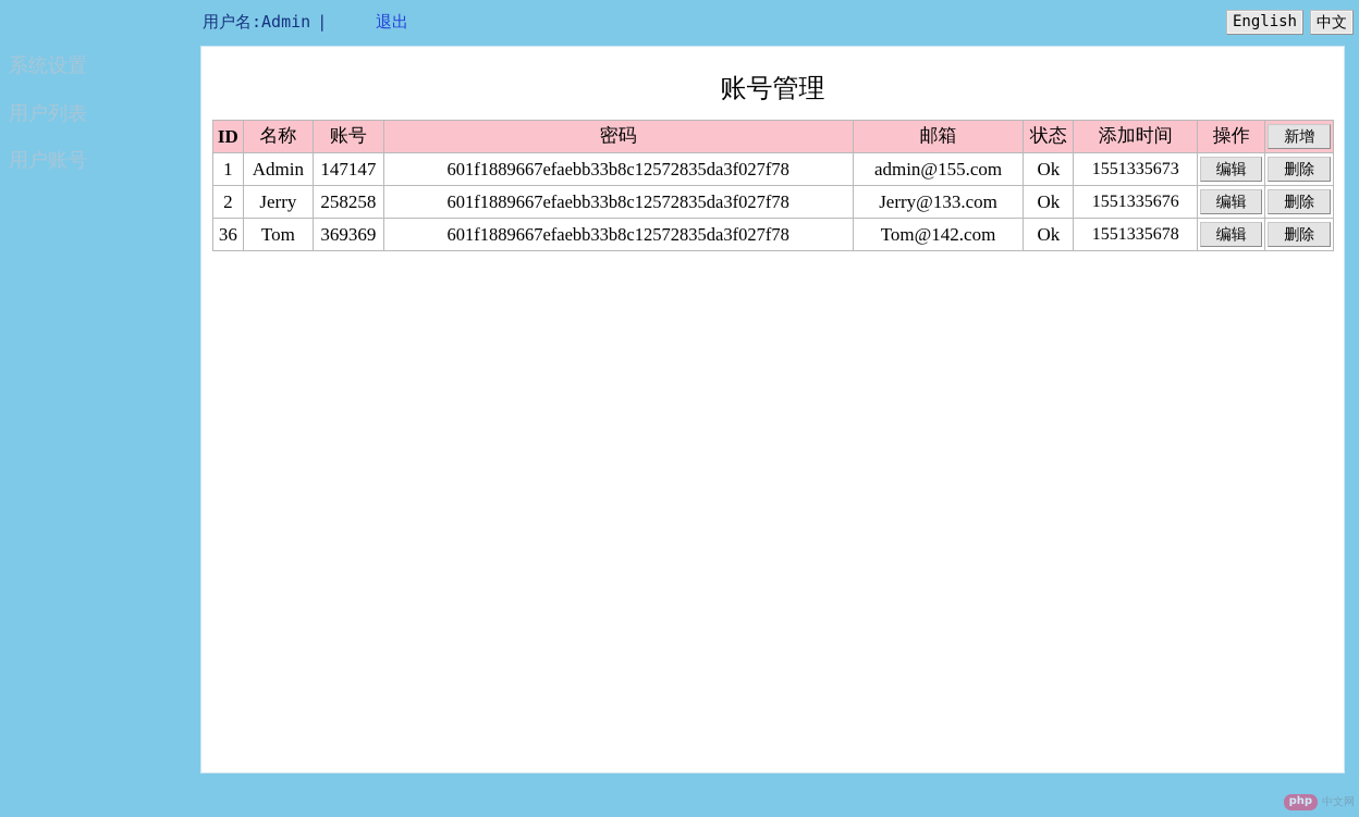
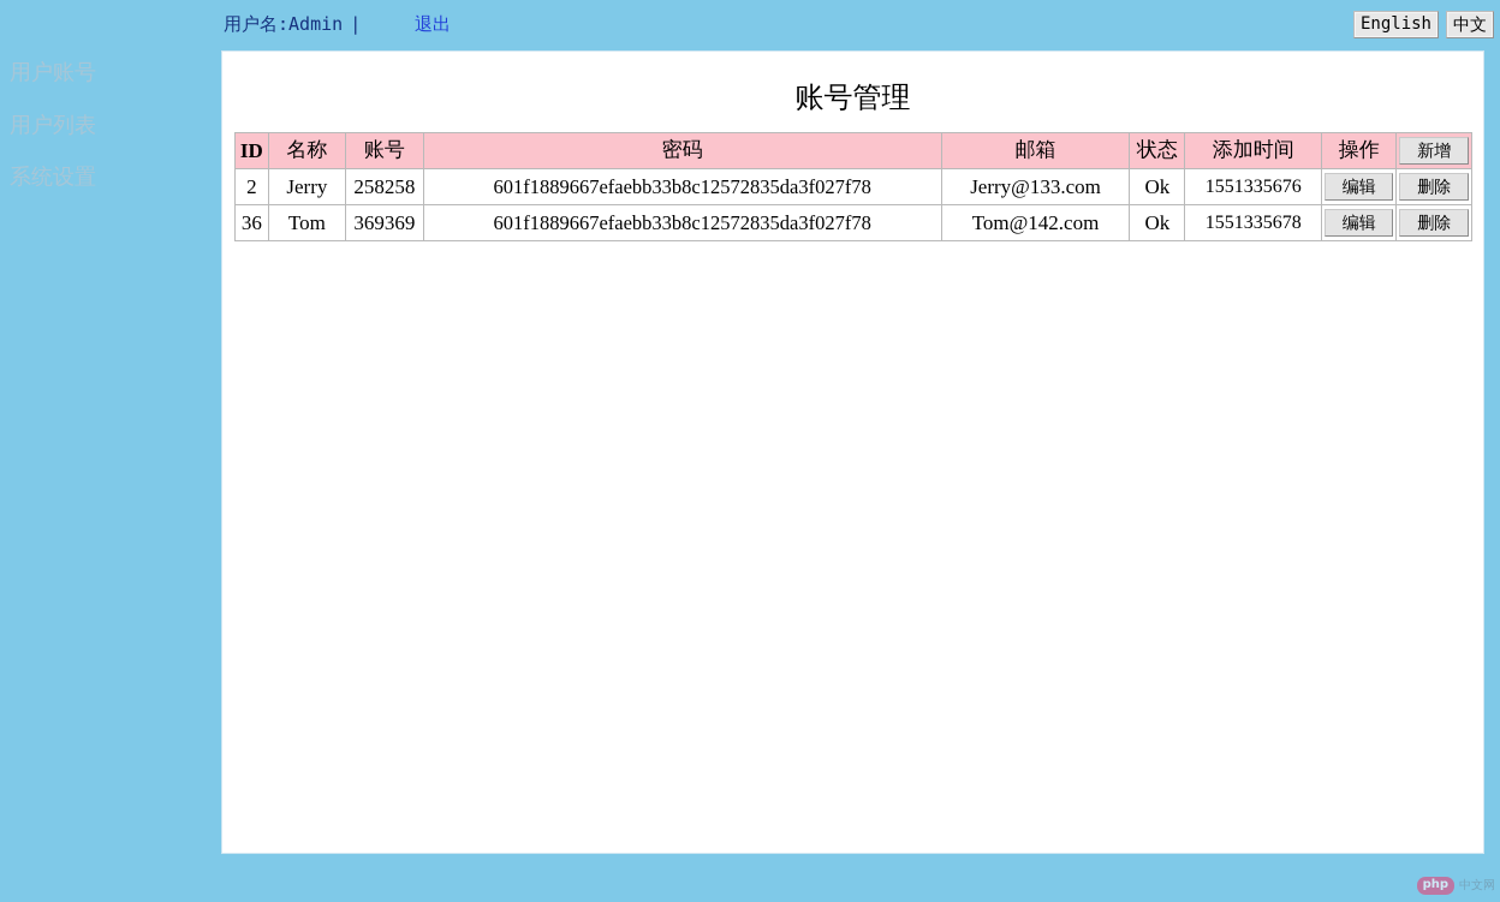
  用户名:Admin |
  退出
  English 中文
- 系统设置
+ 用户账号
  用户列表
- 用户账号
+ 系统设置
  账号管理
  ID	名称	账号	密码	邮箱	状态	添加时间	操作	新增
- 1	Admin	147147	601f1889667efaebb33b8c12572835da3f027f78	admin@155.com	Ok	1551335673	编辑	删除
  2	Jerry	258258	601f1889667efaebb33b8c12572835da3f027f78	Jerry@133.com	Ok	1551335676	编辑	删除
  36	Tom	369369	601f1889667efaebb33b8c12572835da3f027f78	Tom@142.com	Ok	1551335678	编辑	删除
  php
  中文网
